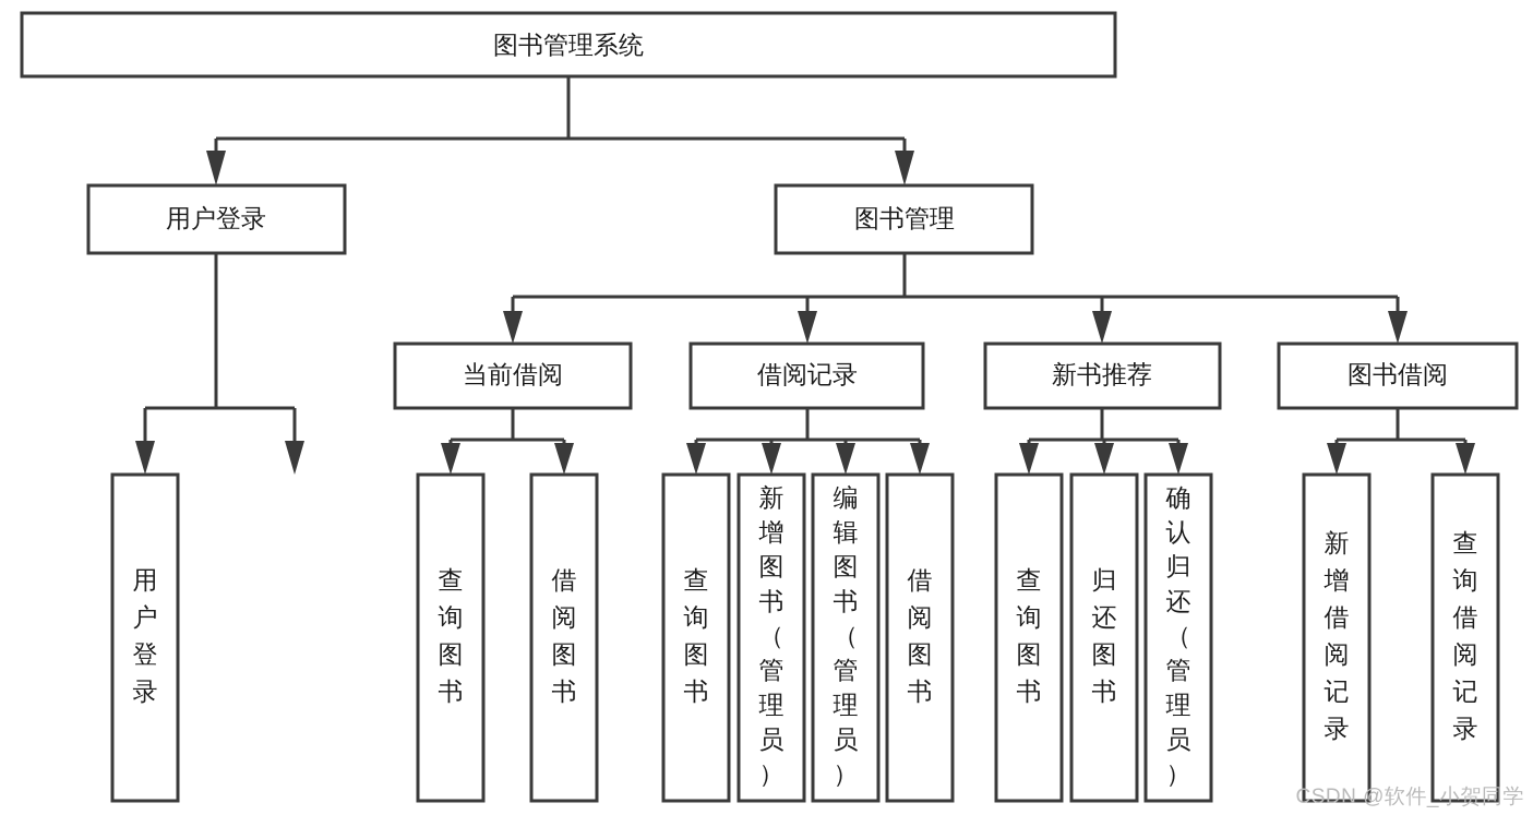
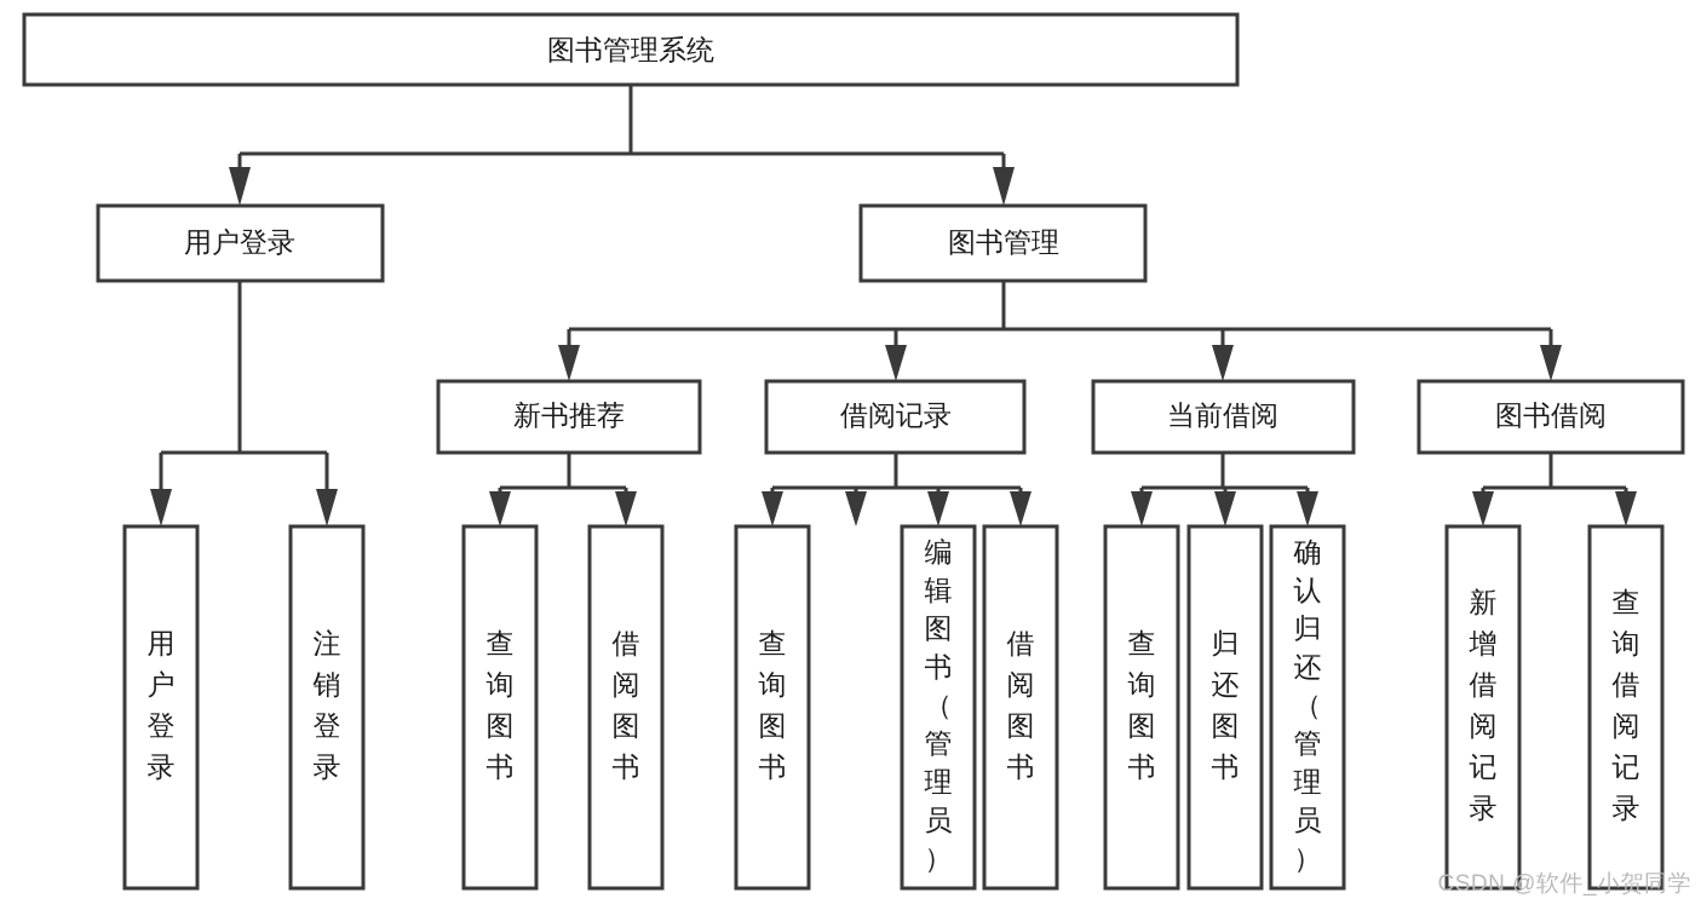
  图书管理系统
  用户登录
  图书管理
- 当前借阅
+ 新书推荐
  借阅记录
- 新书推荐
+ 当前借阅
  图书借阅
  用户登录
+ 注销登录
  查询图书
  借阅图书
  查询图书
- 新增图书（管理员）
  编辑图书（管理员）
  借阅图书
  查询图书
  归还图书
  确认归还（管理员）
  新增借阅记录
  查询借阅记录
  CSDN @软件_小贺同学
